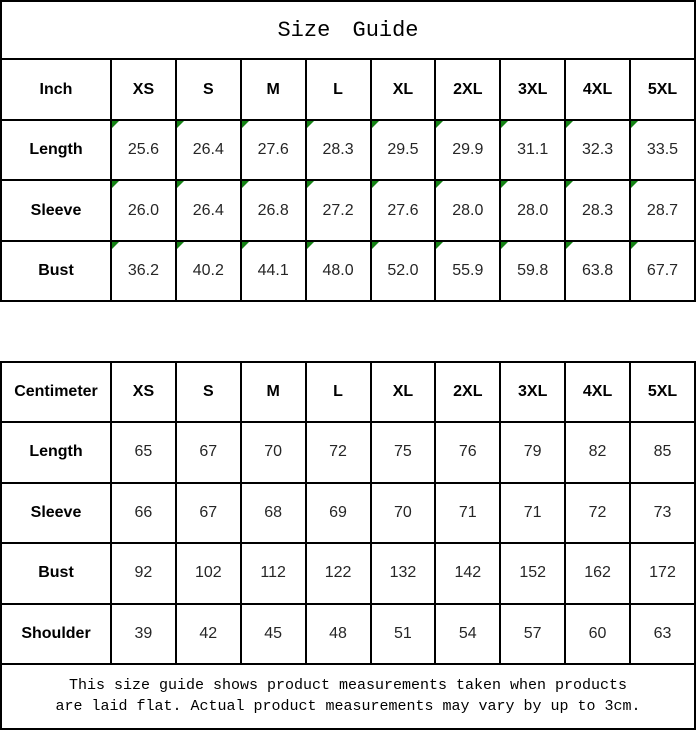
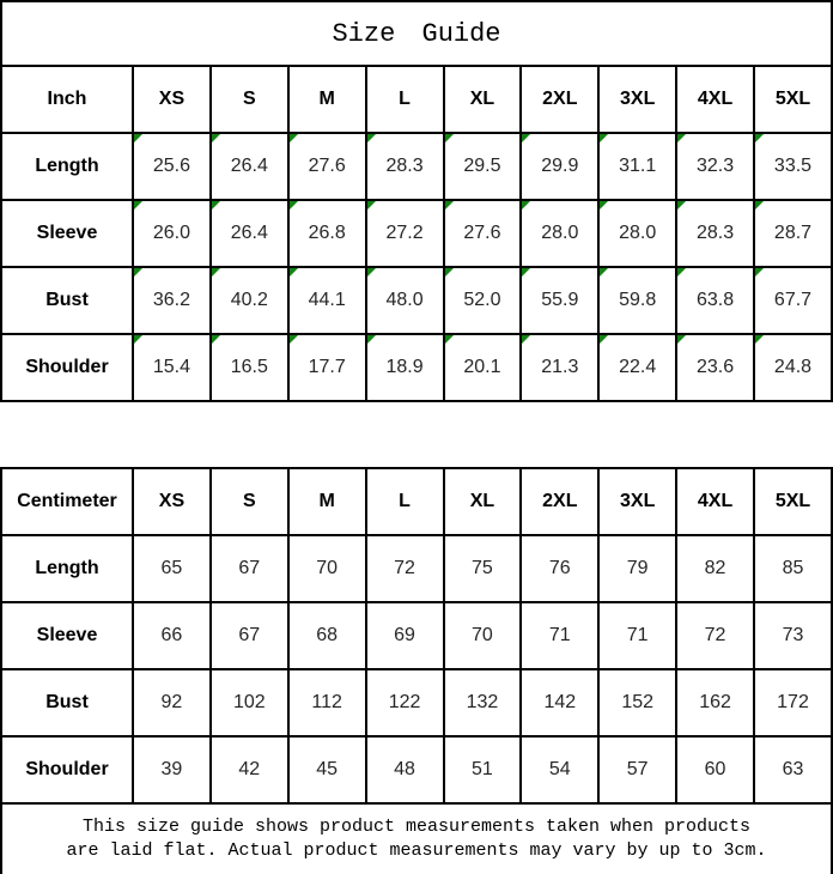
  Size Guide
  Inch	XS	S	M	L	XL	2XL	3XL	4XL	5XL
  Length	25.6	26.4	27.6	28.3	29.5	29.9	31.1	32.3	33.5
  Sleeve	26.0	26.4	26.8	27.2	27.6	28.0	28.0	28.3	28.7
  Bust	36.2	40.2	44.1	48.0	52.0	55.9	59.8	63.8	67.7
+ Shoulder	15.4	16.5	17.7	18.9	20.1	21.3	22.4	23.6	24.8
  Centimeter	XS	S	M	L	XL	2XL	3XL	4XL	5XL
  Length	65	67	70	72	75	76	79	82	85
  Sleeve	66	67	68	69	70	71	71	72	73
  Bust	92	102	112	122	132	142	152	162	172
  Shoulder	39	42	45	48	51	54	57	60	63
  This size guide shows product measurements taken when products are laid flat. Actual product measurements may vary by up to 3cm.
